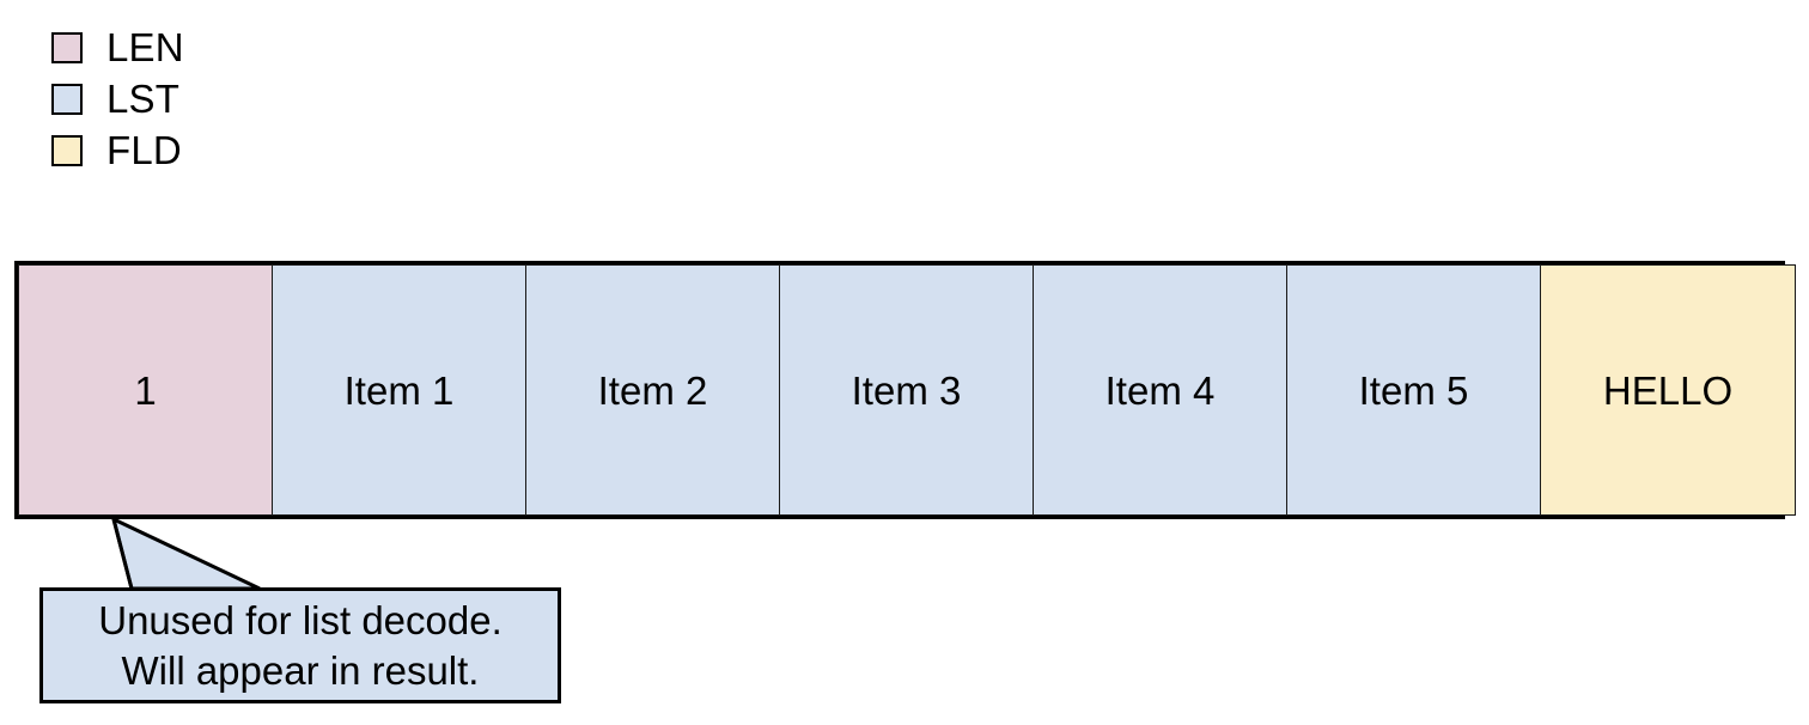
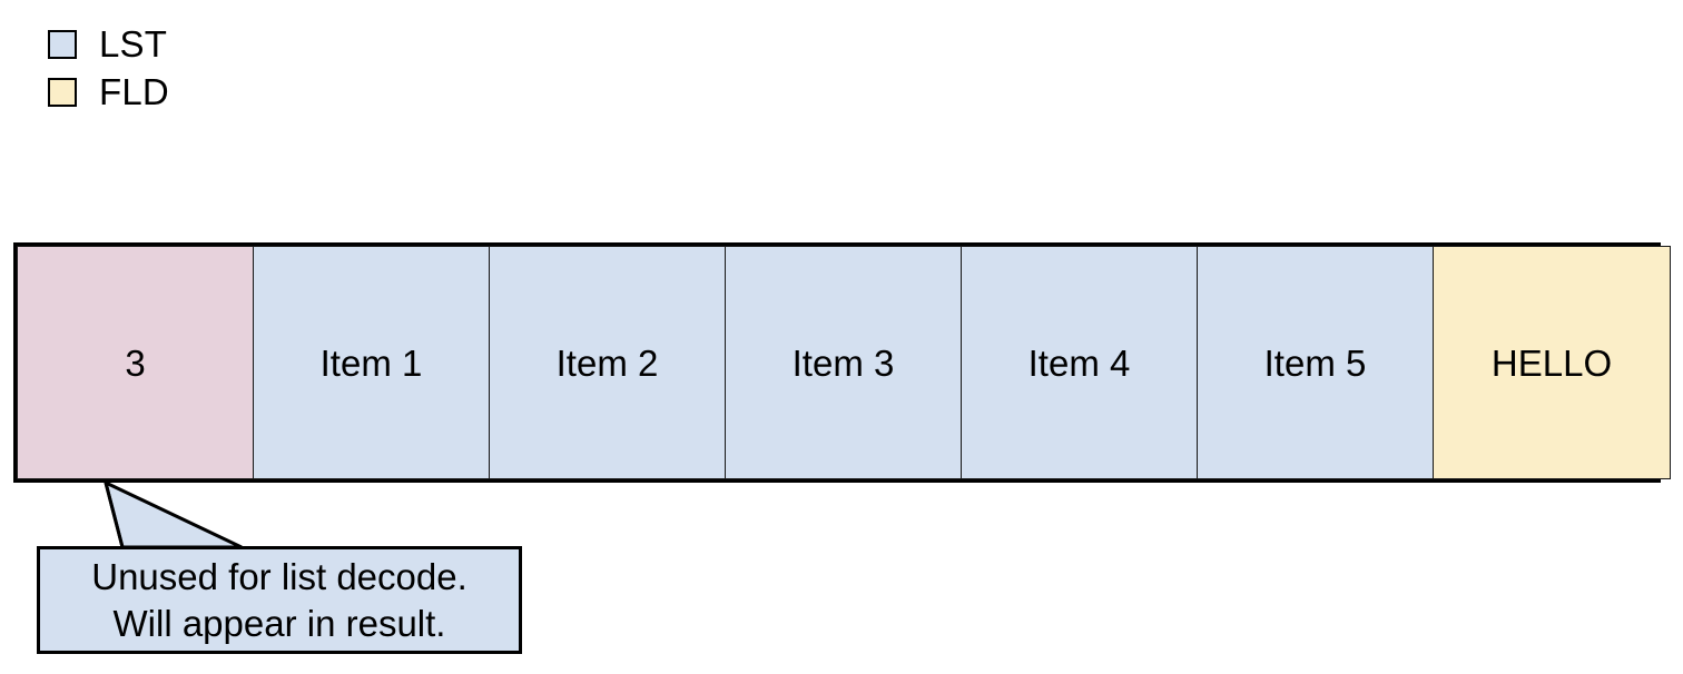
- LEN
  LST
  FLD
- 1	Item 1	Item 2	Item 3	Item 4	Item 5	HELLO
+ 3	Item 1	Item 2	Item 3	Item 4	Item 5	HELLO
  Unused for list decode.
  Will appear in result.
